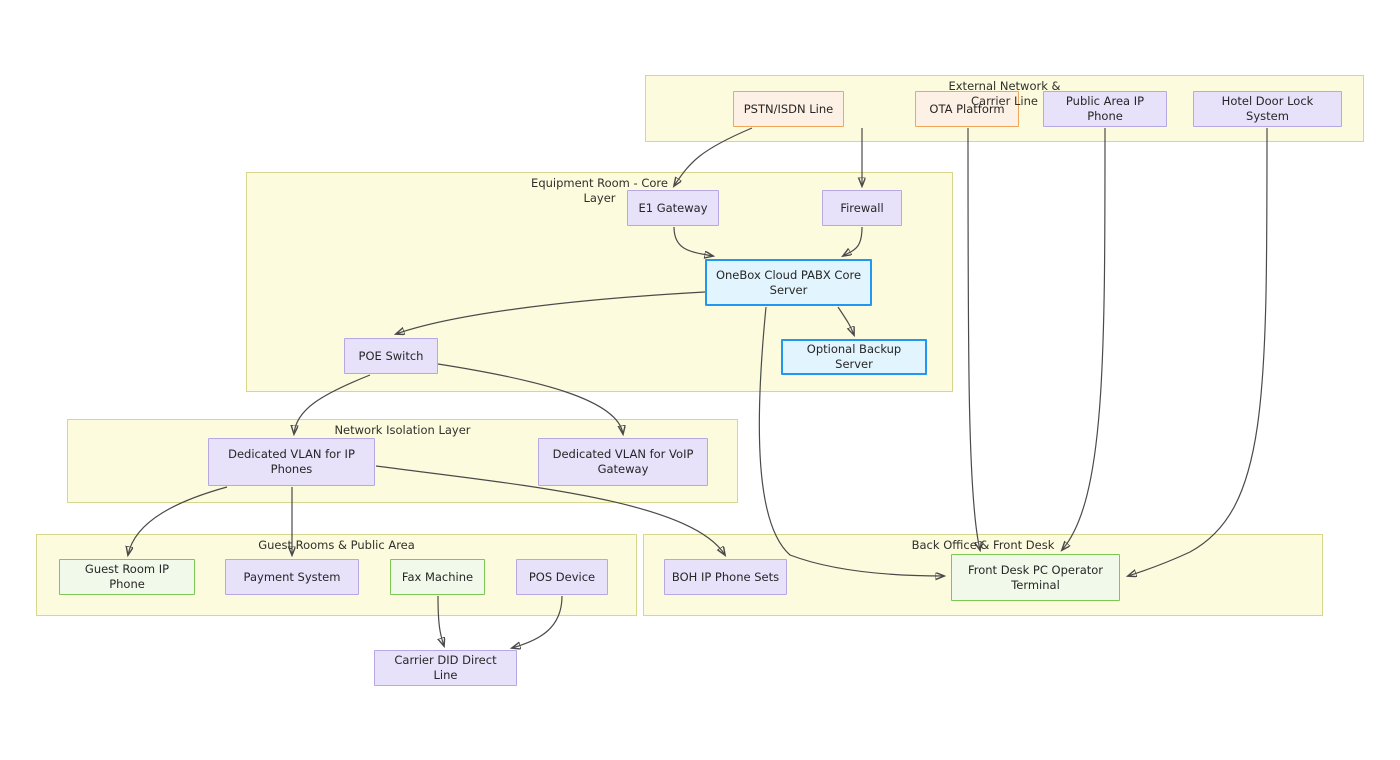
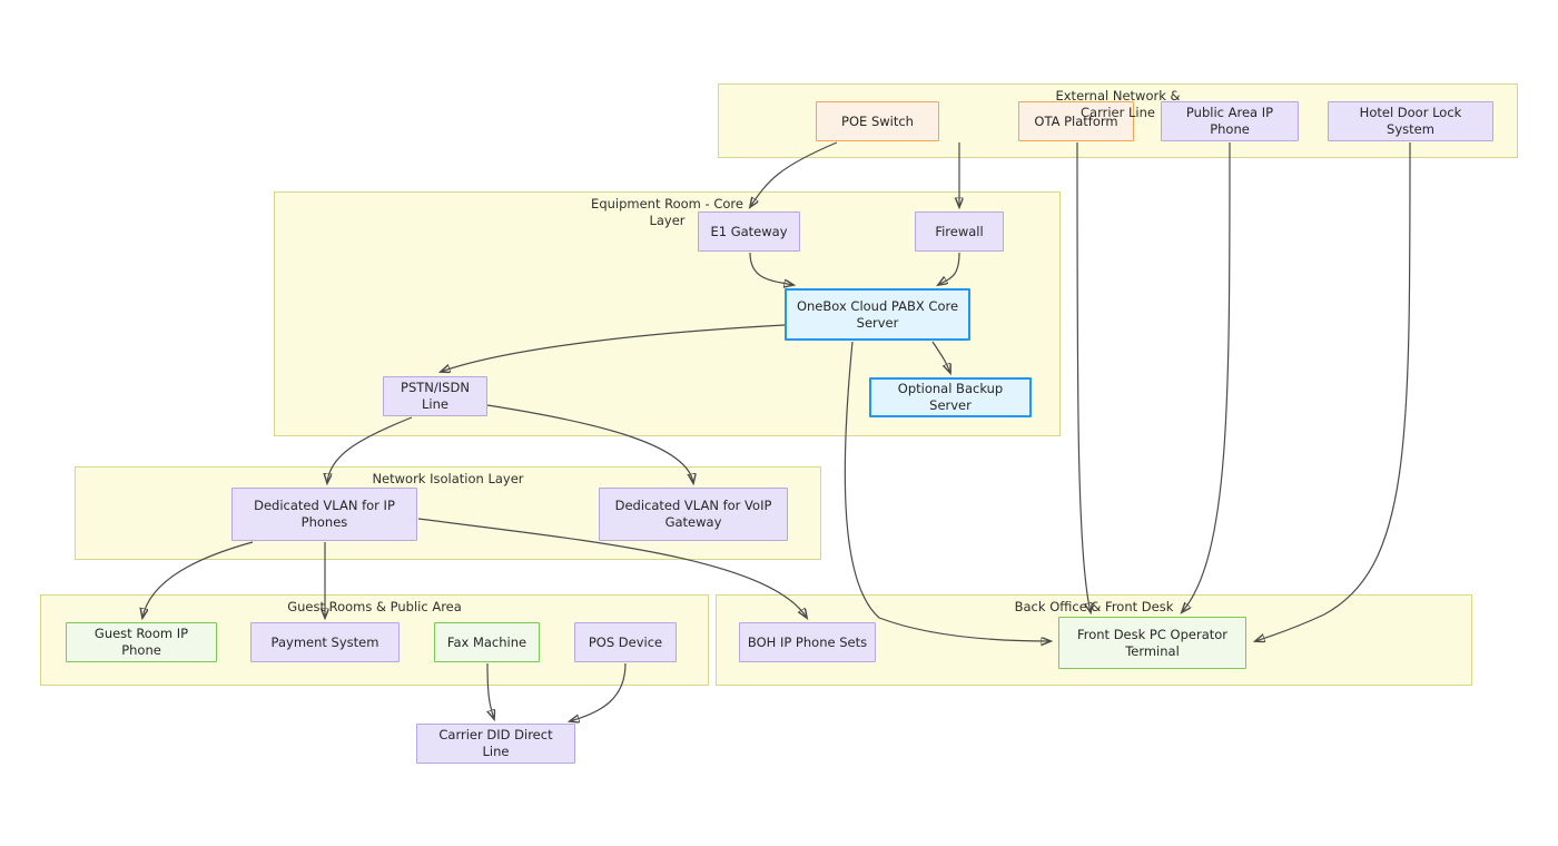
  External Network &
  Carrier Line
  Equipment Room - Core
  Layer
  Network Isolation Layer
  Guest Rooms & Public Area
  Back Office & Front Desk
- PSTN/ISDN Line
+ POE Switch
  OTA Platform
  Public Area IP Phone
  Hotel Door Lock System
  E1 Gateway
  Firewall
  OneBox Cloud PABX Core
  Server
- POE Switch
+ PSTN/ISDN Line
  Optional Backup Server
  Dedicated VLAN for IP
  Phones
  Dedicated VLAN for VoIP
  Gateway
  Guest Room IP Phone
  Payment System
  Fax Machine
  POS Device
  BOH IP Phone Sets
  Front Desk PC Operator
  Terminal
  Carrier DID Direct Line
